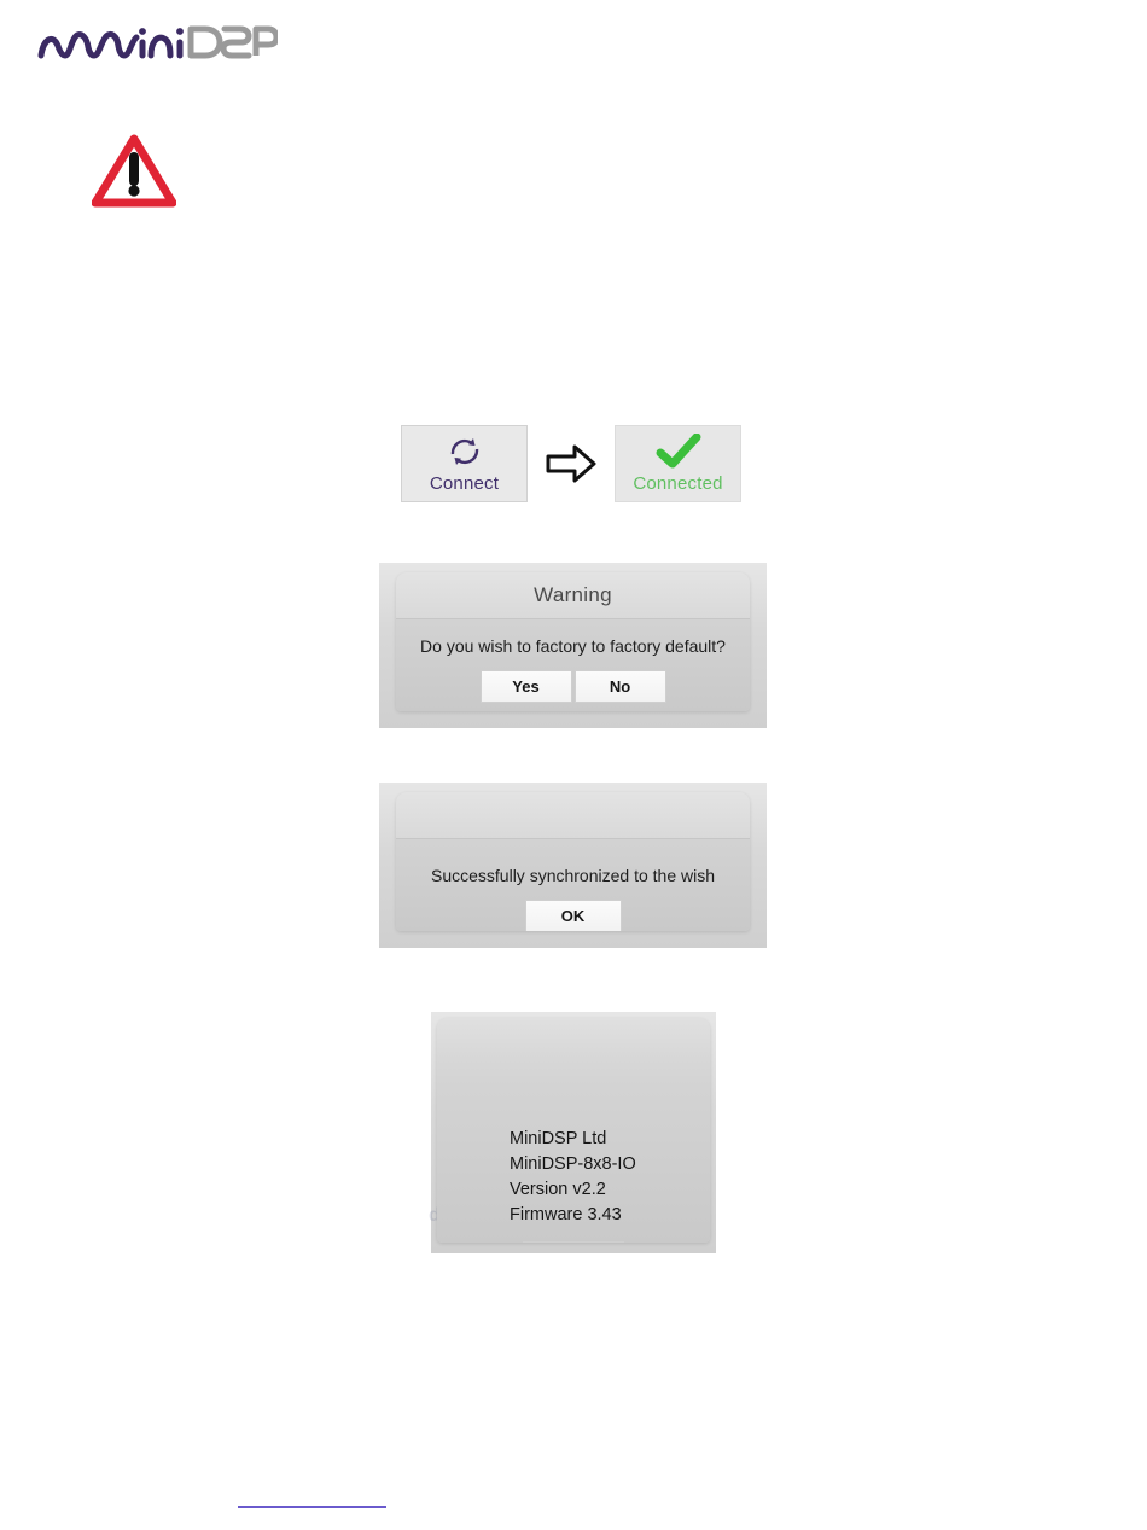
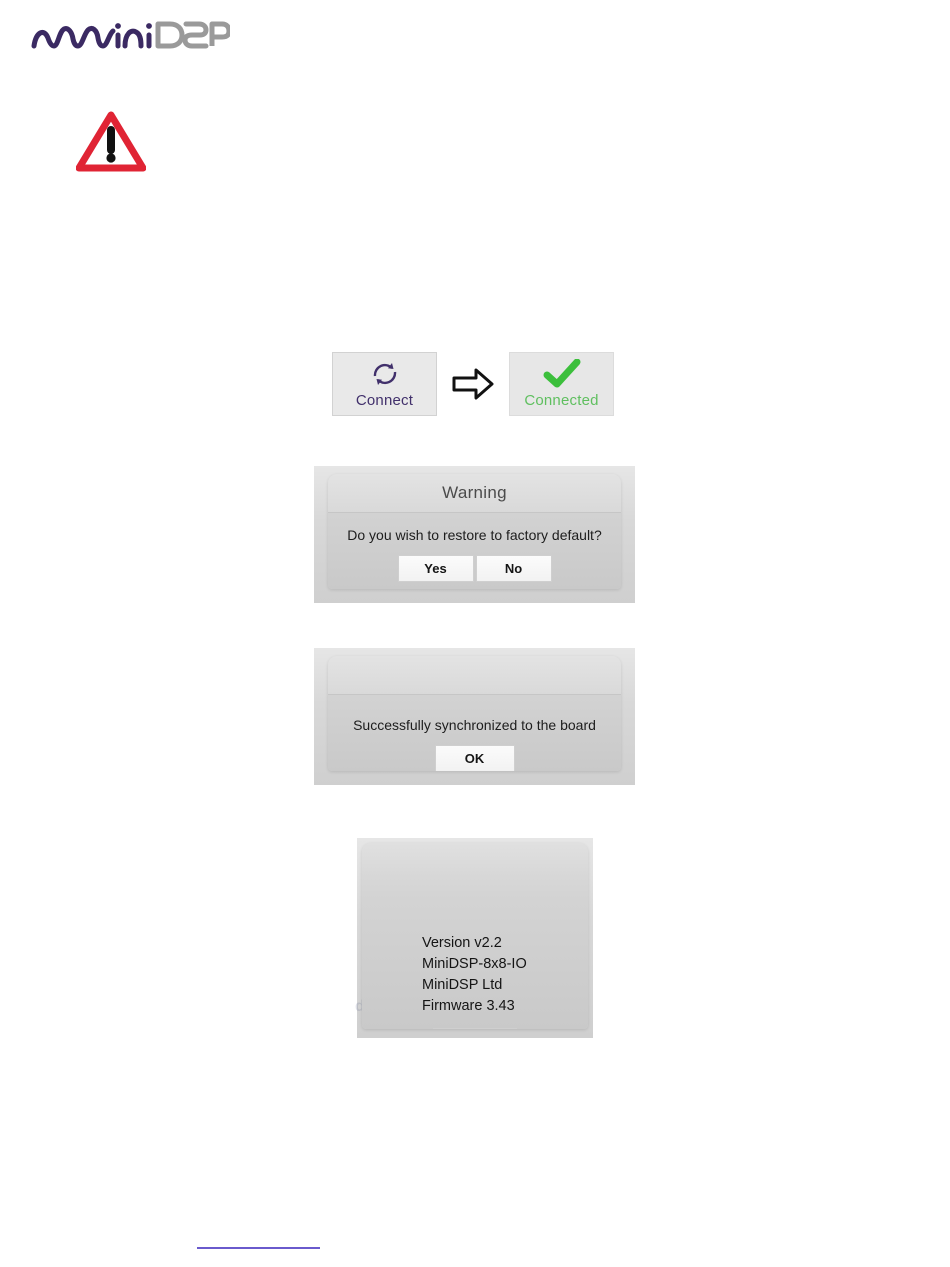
  Connect
  Connected
  Warning
- Do you wish to factory to factory default?
+ Do you wish to restore to factory default?
  Yes
  No
- Successfully synchronized to the wish
+ Successfully synchronized to the board
  OK
- MiniDSP Ltd
+ Version v2.2
  MiniDSP-8x8-IO
- Version v2.2
+ MiniDSP Ltd
  Firmware 3.43
